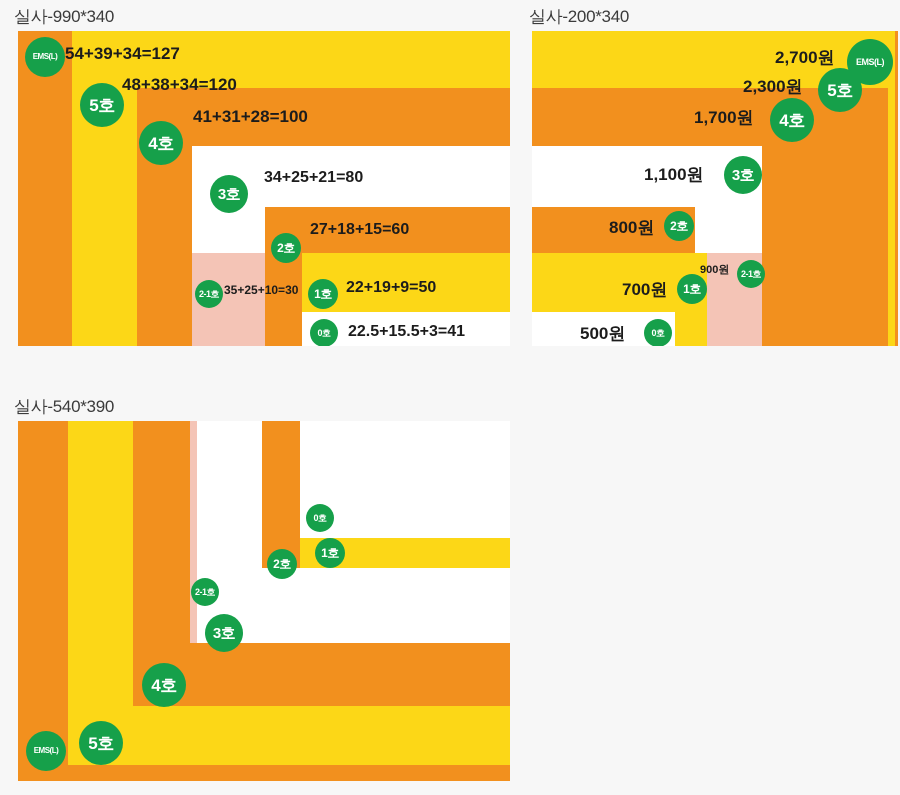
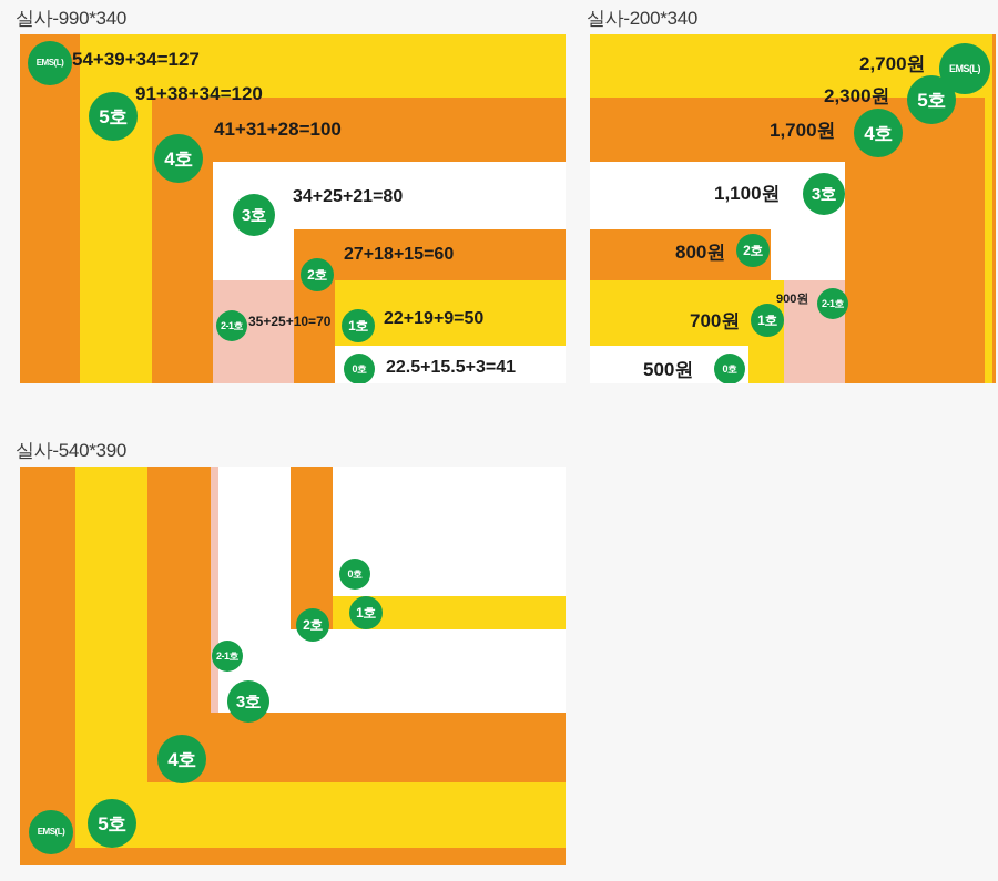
  실사-990*340
  EMS(L)
  5호
  4호
  3호
  2호
  2-1호
  1호
  0호
  54+39+34=127
- 48+38+34=120
+ 91+38+34=120
  41+31+28=100
  34+25+21=80
  27+18+15=60
- 35+25+10=30
+ 35+25+10=70
  22+19+9=50
  22.5+15.5+3=41
  실사-200*340
  EMS(L)
  5호
  4호
  3호
  2호
  2-1호
  1호
  0호
  2,700원
  2,300원
  1,700원
  1,100원
  800원
  900원
  700원
  500원
  실사-540*390
  EMS(L)
  5호
  4호
  3호
  2호
  2-1호
  1호
  0호
